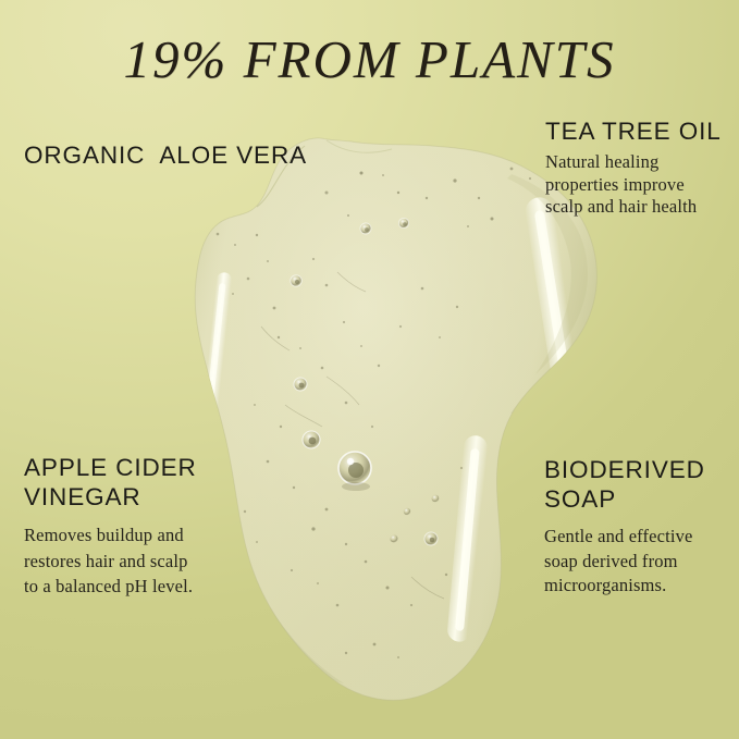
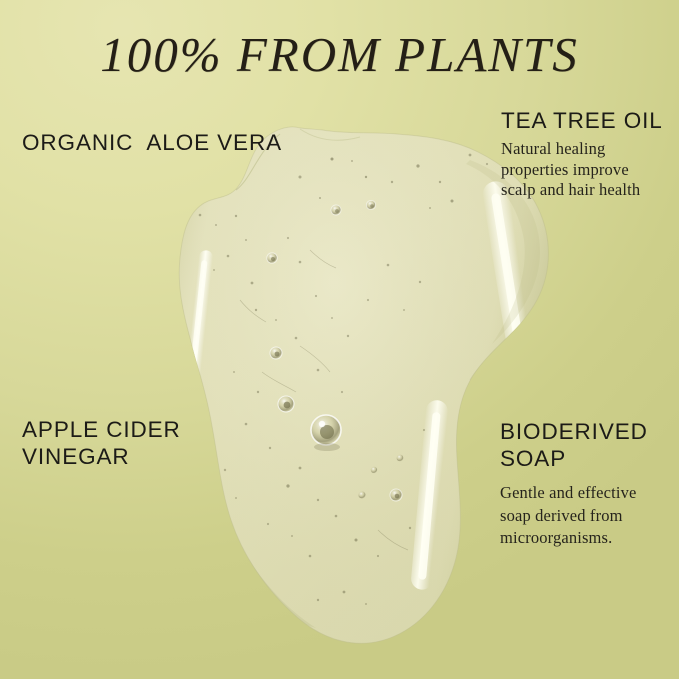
- 19% FROM PLANTS
+ 100% FROM PLANTS
  ORGANIC ALOE VERA
  TEA TREE OIL
  Natural healing
  properties improve
  scalp and hair health
  APPLE CIDER
  VINEGAR
- Removes buildup and
- restores hair and scalp
- to a balanced pH level.
  BIODERIVED
  SOAP
  Gentle and effective
  soap derived from
  microorganisms.
